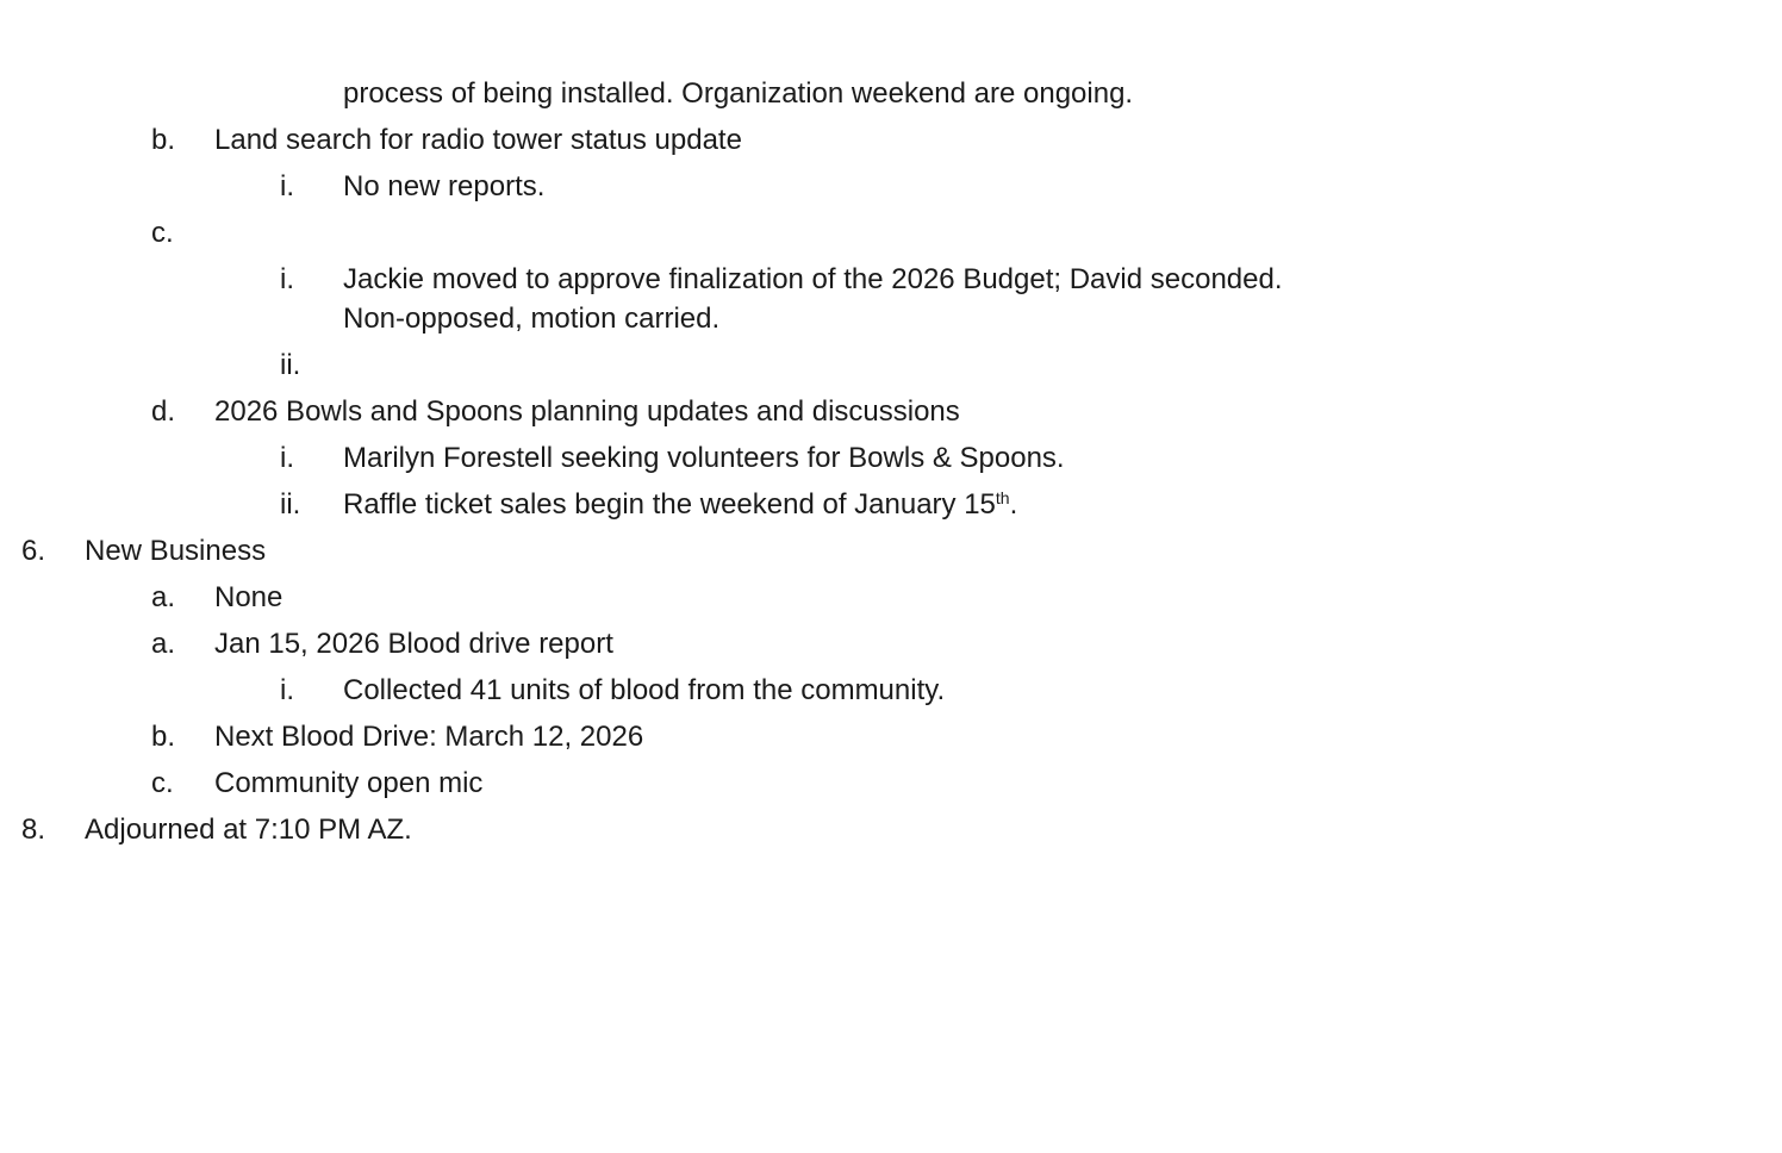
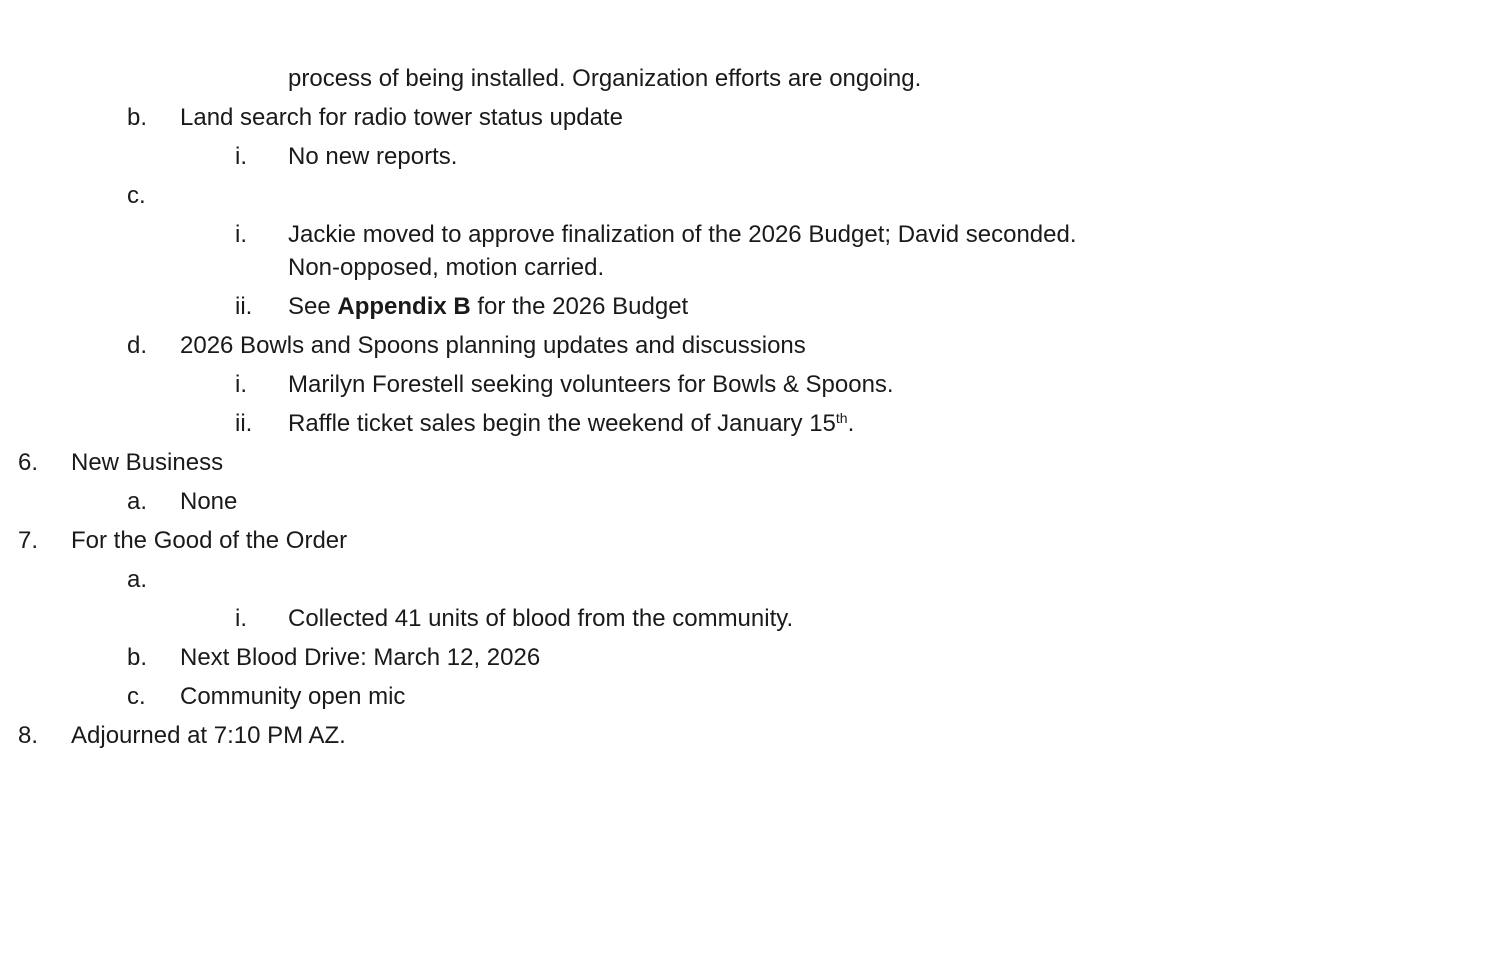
- process of being installed. Organization weekend are ongoing.
+ process of being installed. Organization efforts are ongoing.
  b.
  Land search for radio tower status update
  i.
  No new reports.
  c.
  i.
  Jackie moved to approve finalization of the 2026 Budget; David seconded.
  Non-opposed, motion carried.
  ii.
+ See Appendix B for the 2026 Budget
  d.
  2026 Bowls and Spoons planning updates and discussions
  i.
  Marilyn Forestell seeking volunteers for Bowls & Spoons.
  ii.
  Raffle ticket sales begin the weekend of January 15th.
  6.
  New Business
  a.
  None
+ 7.
+ For the Good of the Order
  a.
- Jan 15, 2026 Blood drive report
  i.
  Collected 41 units of blood from the community.
  b.
  Next Blood Drive: March 12, 2026
  c.
  Community open mic
  8.
  Adjourned at 7:10 PM AZ.
